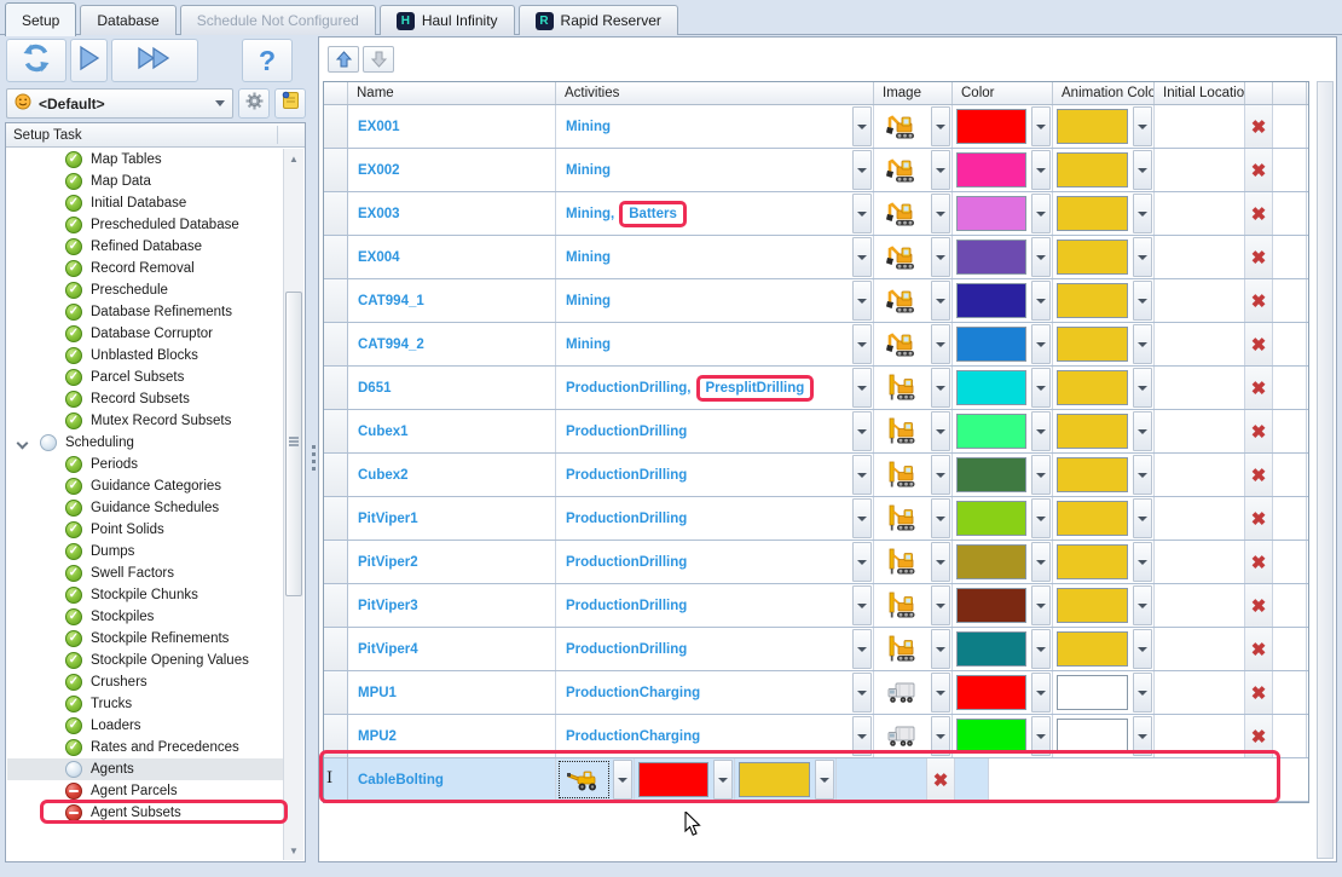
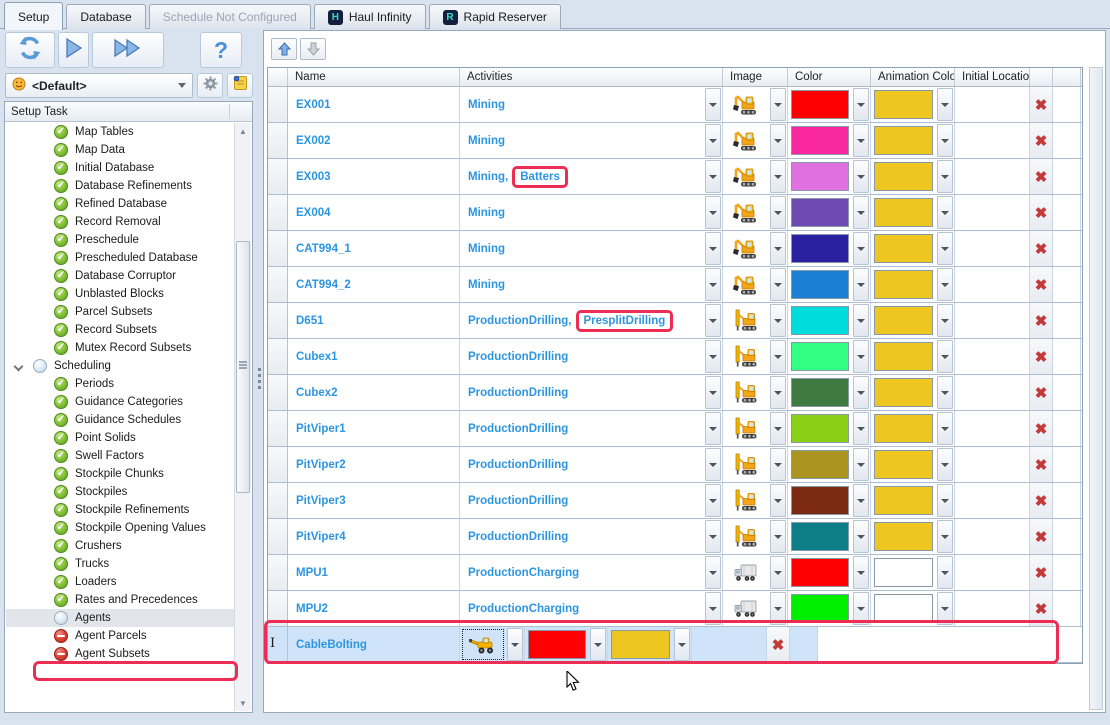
  Setup
  Database
  Schedule Not Configured
  H
  Haul Infinity
  R
  Rapid Reserver
  ?
  <Default>
  Setup Task
  Map Tables
  Map Data
  Initial Database
- Prescheduled Database
+ Database Refinements
  Refined Database
  Record Removal
  Preschedule
- Database Refinements
+ Prescheduled Database
  Database Corruptor
  Unblasted Blocks
  Parcel Subsets
  Record Subsets
  Mutex Record Subsets
  Scheduling
  Periods
  Guidance Categories
  Guidance Schedules
  Point Solids
- Dumps
  Swell Factors
  Stockpile Chunks
  Stockpiles
  Stockpile Refinements
  Stockpile Opening Values
  Crushers
  Trucks
  Loaders
  Rates and Precedences
  Agents
  Agent Parcels
  Agent Subsets
  ▲
  ▼
  Name
  Activities
  Image
  Color
  Animation Colo
  Initial Locatio
  EX001
  Mining
  ✖
  EX002
  Mining
  ✖
  EX003
  Mining, Batters
  ✖
  EX004
  Mining
  ✖
  CAT994_1
  Mining
  ✖
  CAT994_2
  Mining
  ✖
  D651
  ProductionDrilling, PresplitDrilling
  ✖
  Cubex1
  ProductionDrilling
  ✖
  Cubex2
  ProductionDrilling
  ✖
  PitViper1
  ProductionDrilling
  ✖
  PitViper2
  ProductionDrilling
  ✖
  PitViper3
  ProductionDrilling
  ✖
  PitViper4
  ProductionDrilling
  ✖
  MPU1
  ProductionCharging
  ✖
  MPU2
  ProductionCharging
  ✖
  CableBolting
  ✖
  I
